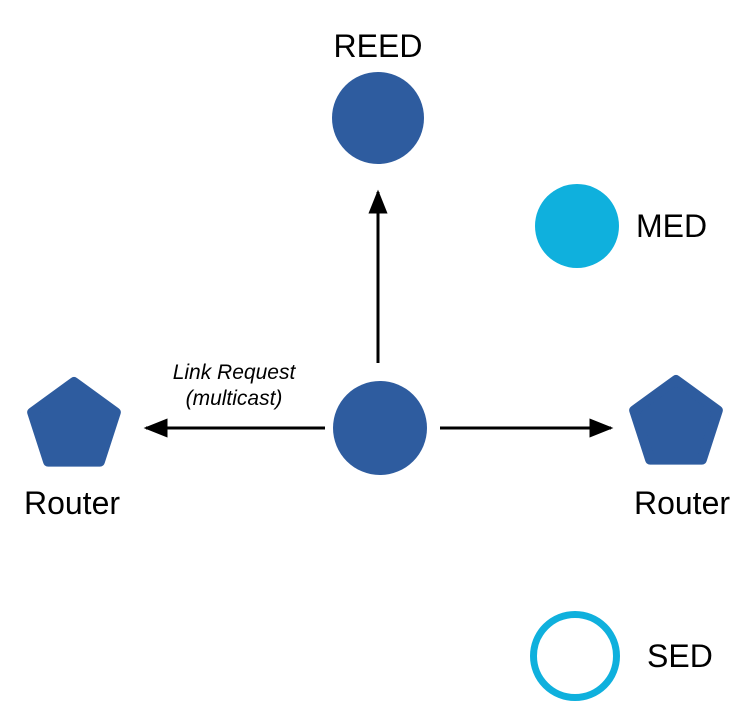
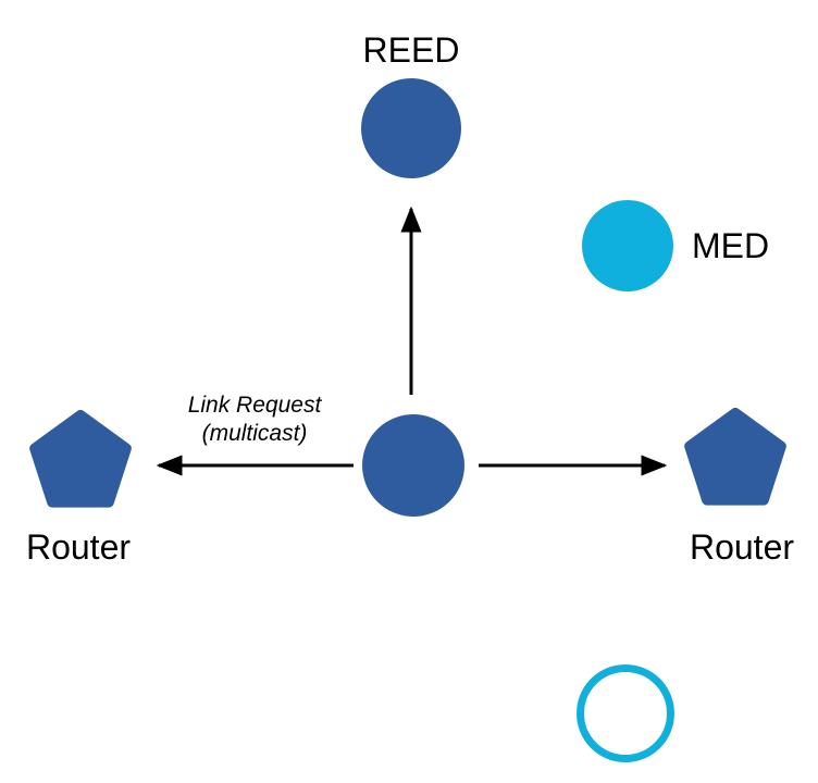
  REED
  MED
  Link Request
  (multicast)
  Router
  Router
- SED
